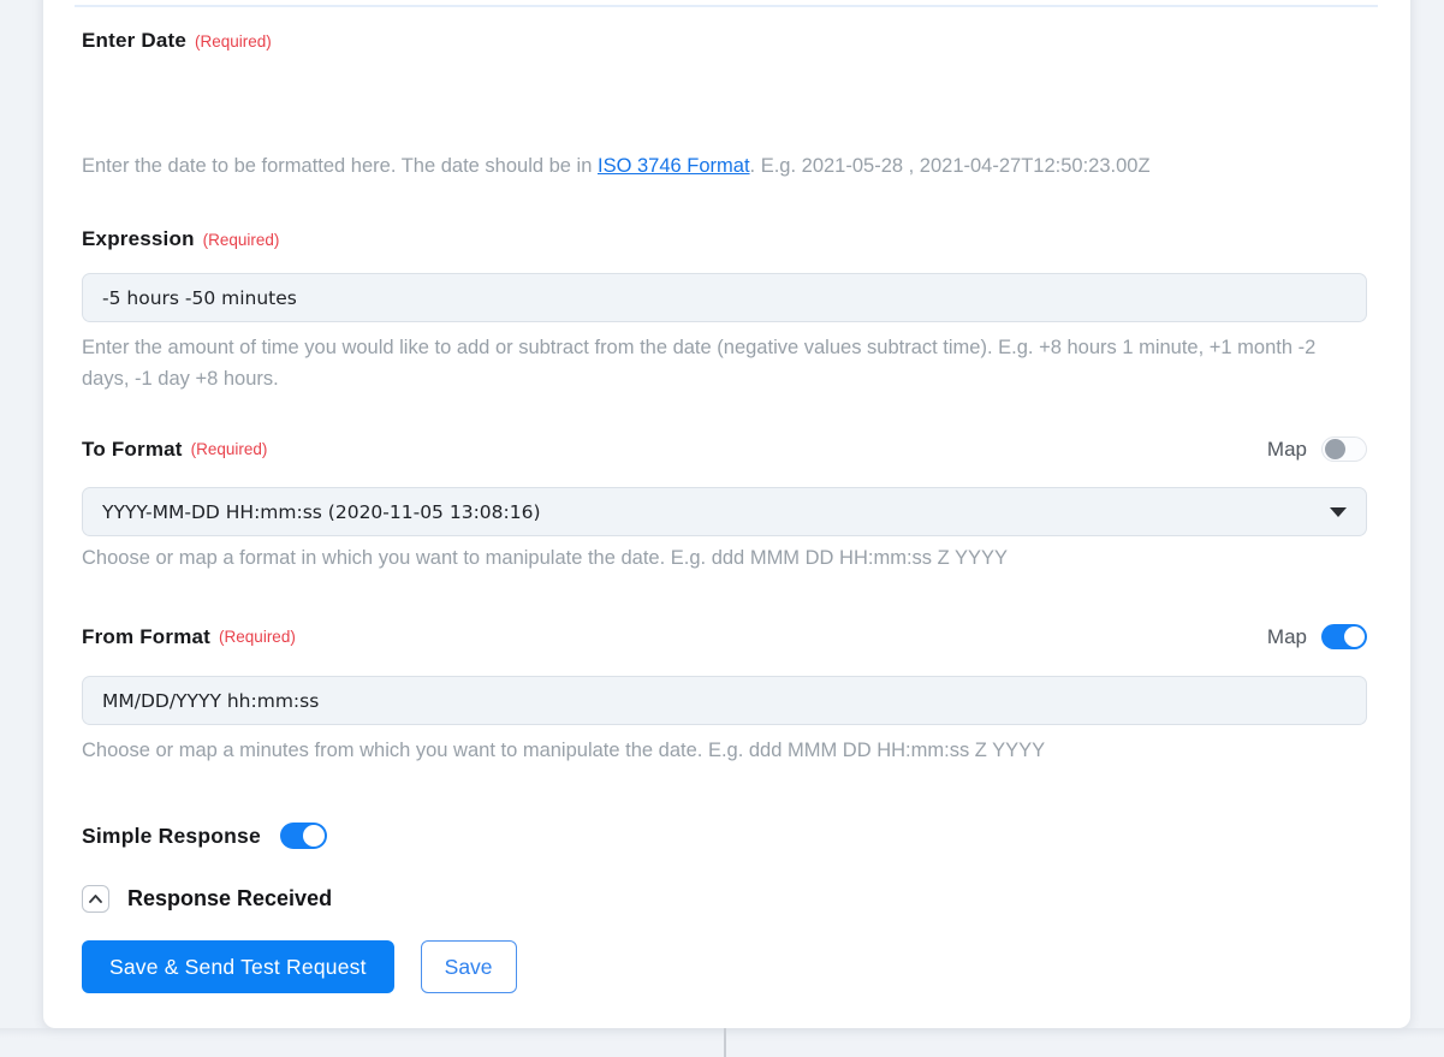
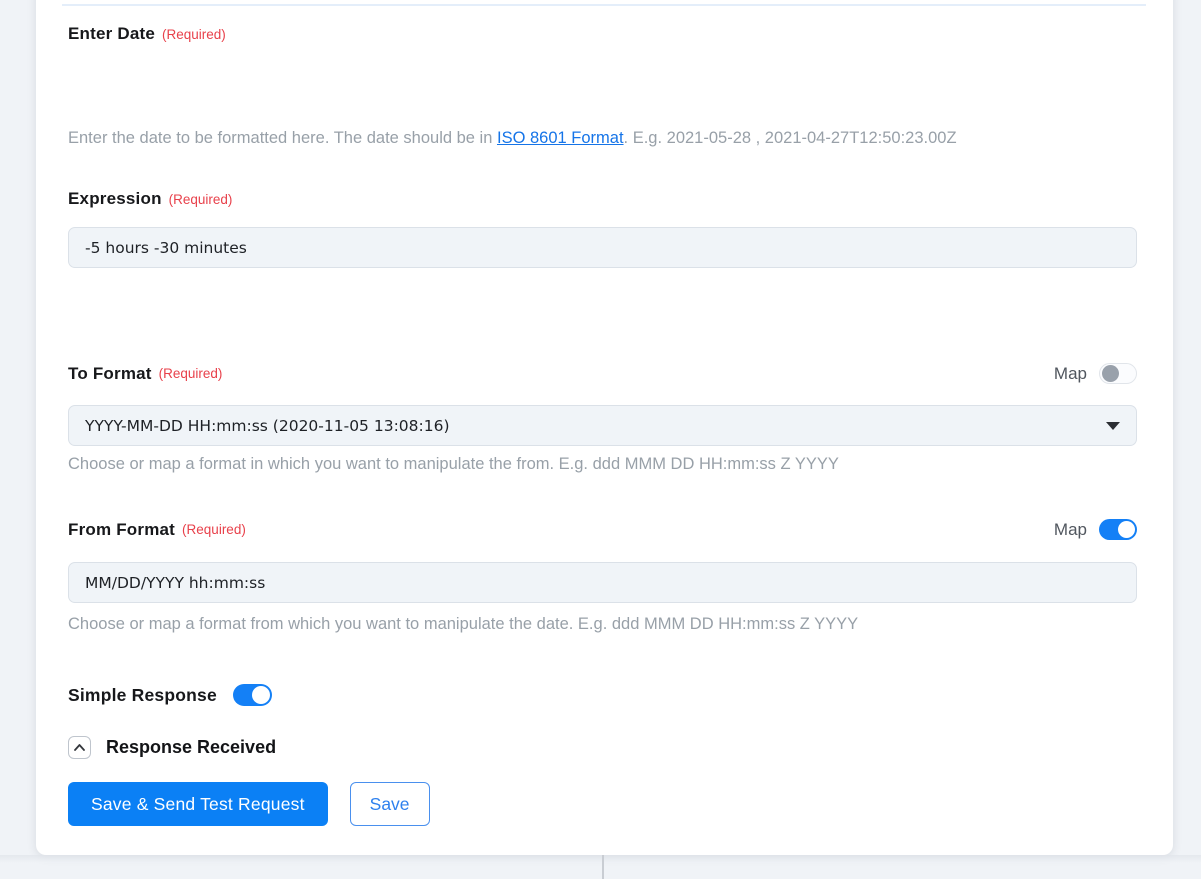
  Enter Date
  (Required)
- Enter the date to be formatted here. The date should be in ISO 3746 Format. E.g. 2021-05-28 , 2021-04-27T12:50:23.00Z
+ Enter the date to be formatted here. The date should be in ISO 8601 Format. E.g. 2021-05-28 , 2021-04-27T12:50:23.00Z
  Expression
  (Required)
- -5 hours -50 minutes
+ -5 hours -30 minutes
- Enter the amount of time you would like to add or subtract from the date (negative values subtract time). E.g. +8 hours 1 minute, +1 month -2 days, -1 day +8 hours.
  To Format
  (Required)
  Map
  YYYY-MM-DD HH:mm:ss (2020-11-05 13:08:16)
- Choose or map a format in which you want to manipulate the date. E.g. ddd MMM DD HH:mm:ss Z YYYY
+ Choose or map a format in which you want to manipulate the from. E.g. ddd MMM DD HH:mm:ss Z YYYY
  From Format
  (Required)
  Map
  MM/DD/YYYY hh:mm:ss
- Choose or map a minutes from which you want to manipulate the date. E.g. ddd MMM DD HH:mm:ss Z YYYY
+ Choose or map a format from which you want to manipulate the date. E.g. ddd MMM DD HH:mm:ss Z YYYY
  Simple Response
  Response Received
  Save & Send Test Request
  Save
